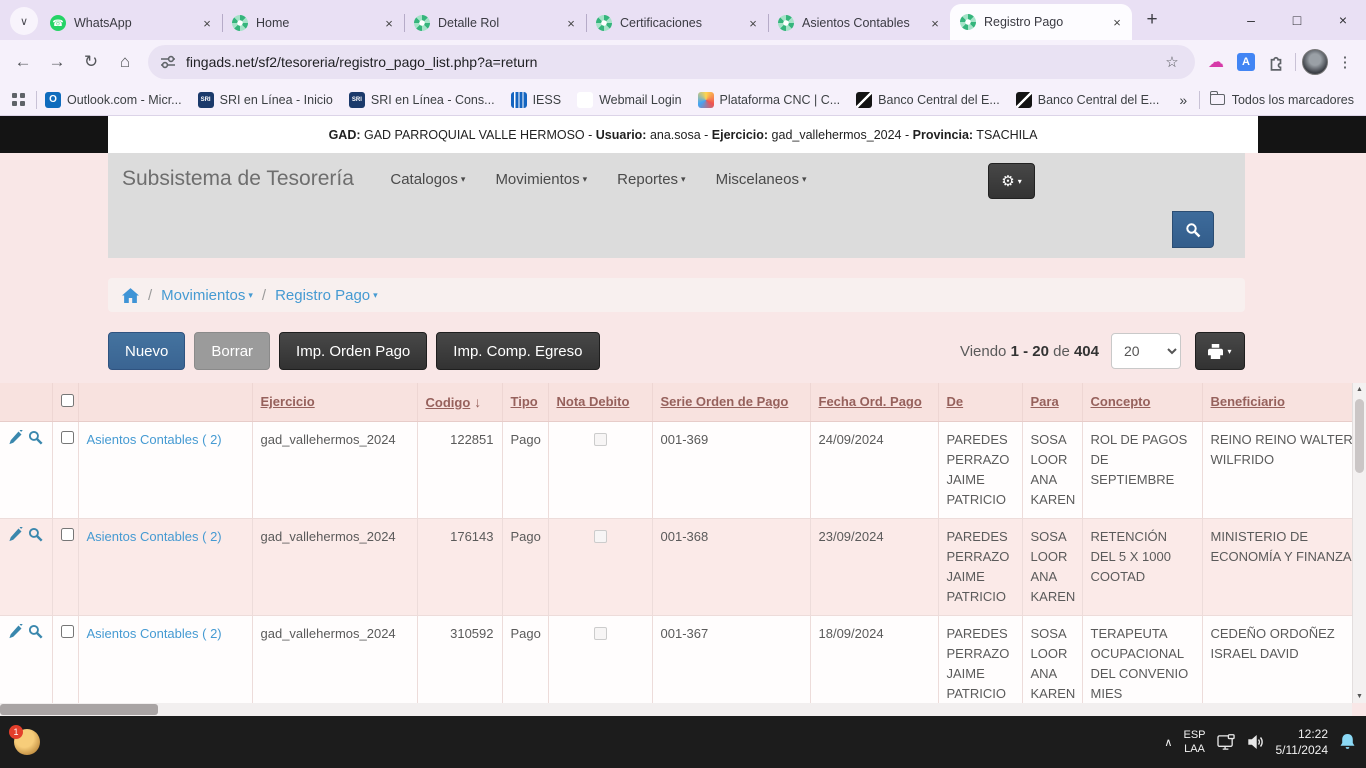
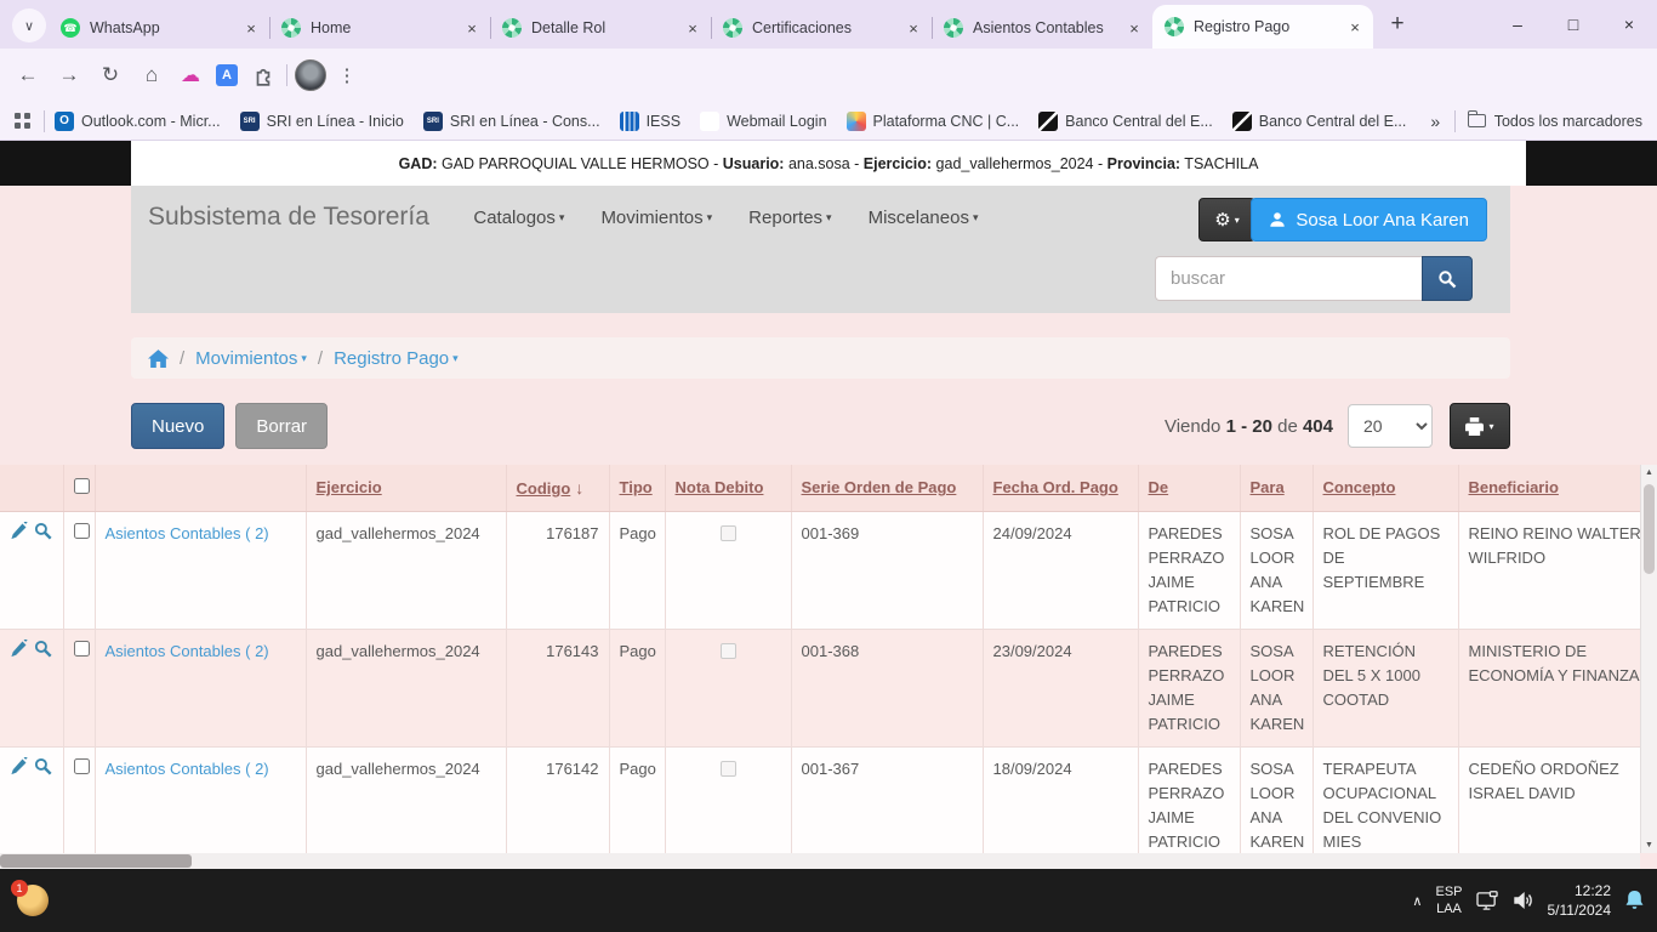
  ∨
  ☎
  WhatsApp
  ×
  Home
  ×
  Detalle Rol
  ×
  Certificaciones
  ×
  Asientos Contables
  ×
  Registro Pago
  ×
  +
  –
  □
  ×
  ←
  →
  ↻
  ⌂
- fingads.net/sf2/tesoreria/registro_pago_list.php?a=return
- ☆
  ☁
  A
  ⋮
  O
  Outlook.com - Micr...
  SRI en Línea - Inicio
  SRI en Línea - Cons...
  IESS
  Webmail Login
  Plataforma CNC | C...
  Banco Central del E...
  Banco Central del E...
  »
  Todos los marcadores
  GAD:
  GAD PARROQUIAL VALLE HERMOSO -
  Usuario:
  ana.sosa -
  Ejercicio:
  gad_vallehermos_2024 -
  Provincia:
  TSACHILA
  Subsistema de Tesorería
  Catalogos ▾
  Movimientos ▾
  Reportes ▾
  Miscelaneos ▾
  ⚙
  ▾
+ Sosa Loor Ana Karen
+ buscar
  /
  Movimientos ▾
  /
  Registro Pago ▾
  Nuevo
  Borrar
- Imp. Orden Pago
- Imp. Comp. Egreso
  Viendo 1 - 20 de 404
  20
  ▾
  			Ejercicio	Codigo ↓	Tipo	Nota Debito	Serie Orden de Pago	Fecha Ord. Pago	De	Para	Concepto	Beneficiario
- 		Asientos Contables ( 2)	gad_vallehermos_2024	122851	Pago		001-369	24/09/2024	PAREDES PERRAZO JAIME PATRICIO	SOSA LOOR ANA KAREN	ROL DE PAGOS DE SEPTIEMBRE	REINO REINO WALTER WILFRIDO
+ 		Asientos Contables ( 2)	gad_vallehermos_2024	176187	Pago		001-369	24/09/2024	PAREDES PERRAZO JAIME PATRICIO	SOSA LOOR ANA KAREN	ROL DE PAGOS DE SEPTIEMBRE	REINO REINO WALTER WILFRIDO
  		Asientos Contables ( 2)	gad_vallehermos_2024	176143	Pago		001-368	23/09/2024	PAREDES PERRAZO JAIME PATRICIO	SOSA LOOR ANA KAREN	RETENCIÓN DEL 5 X 1000 COOTAD	MINISTERIO DE ECONOMÍA Y FINANZA
- 		Asientos Contables ( 2)	gad_vallehermos_2024	310592	Pago		001-367	18/09/2024	PAREDES PERRAZO JAIME PATRICIO	SOSA LOOR ANA KAREN	TERAPEUTA OCUPACIONAL DEL CONVENIO MIES	CEDEÑO ORDOÑEZ ISRAEL DAVID
+ 		Asientos Contables ( 2)	gad_vallehermos_2024	176142	Pago		001-367	18/09/2024	PAREDES PERRAZO JAIME PATRICIO	SOSA LOOR ANA KAREN	TERAPEUTA OCUPACIONAL DEL CONVENIO MIES	CEDEÑO ORDOÑEZ ISRAEL DAVID
  1
  ∧
  ESP
  LAA
  12:22
  5/11/2024
